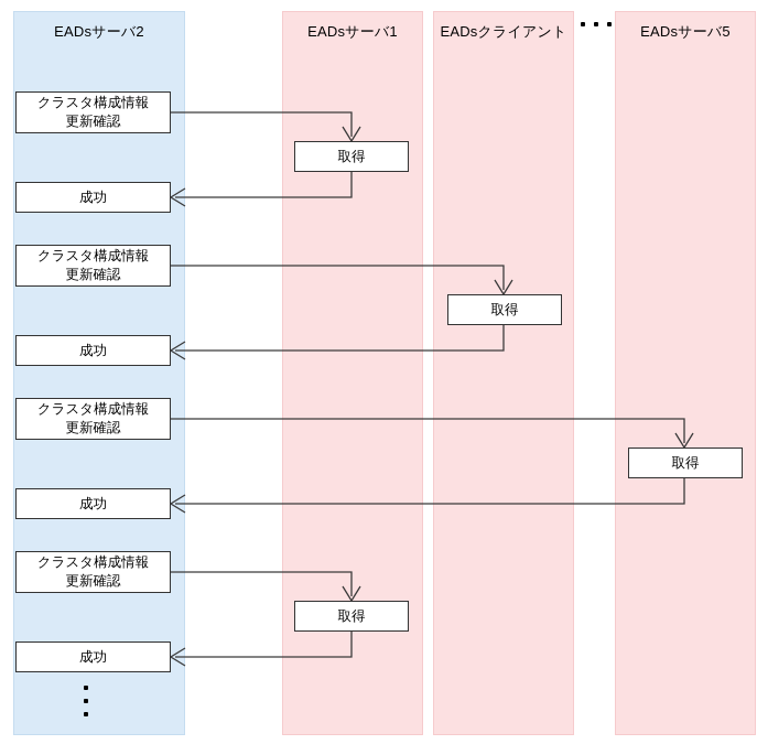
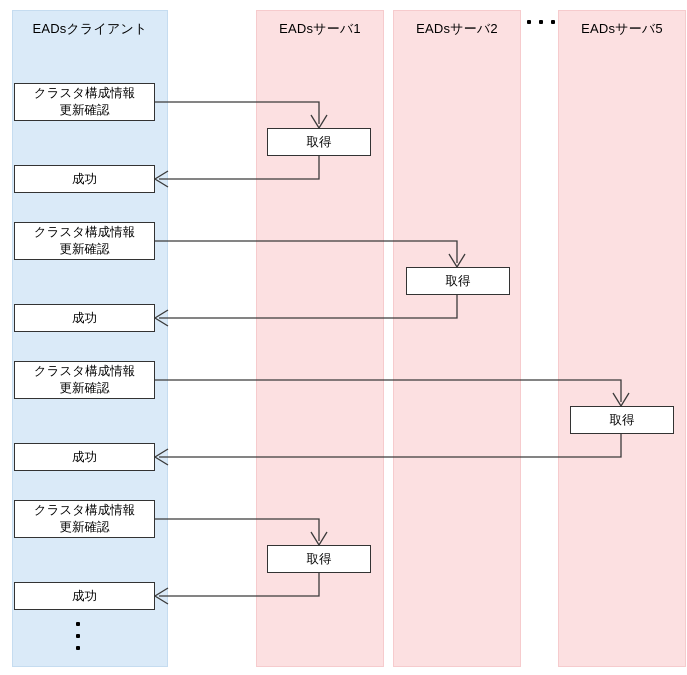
- EADsサーバ2
+ EADsクライアント
  EADsサーバ1
- EADsクライアント
+ EADsサーバ2
  EADsサーバ5
  クラスタ構成情報
  更新確認
  取得
  成功
  クラスタ構成情報
  更新確認
  取得
  成功
  クラスタ構成情報
  更新確認
  取得
  成功
  クラスタ構成情報
  更新確認
  取得
  成功
